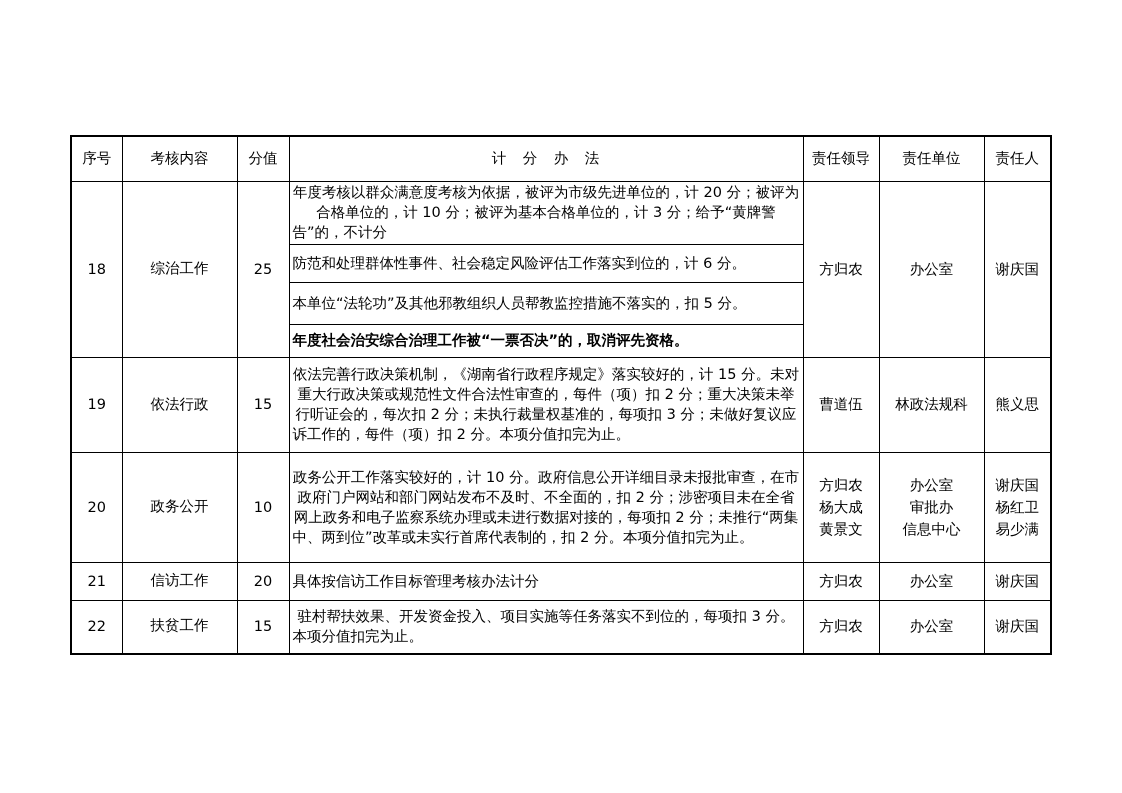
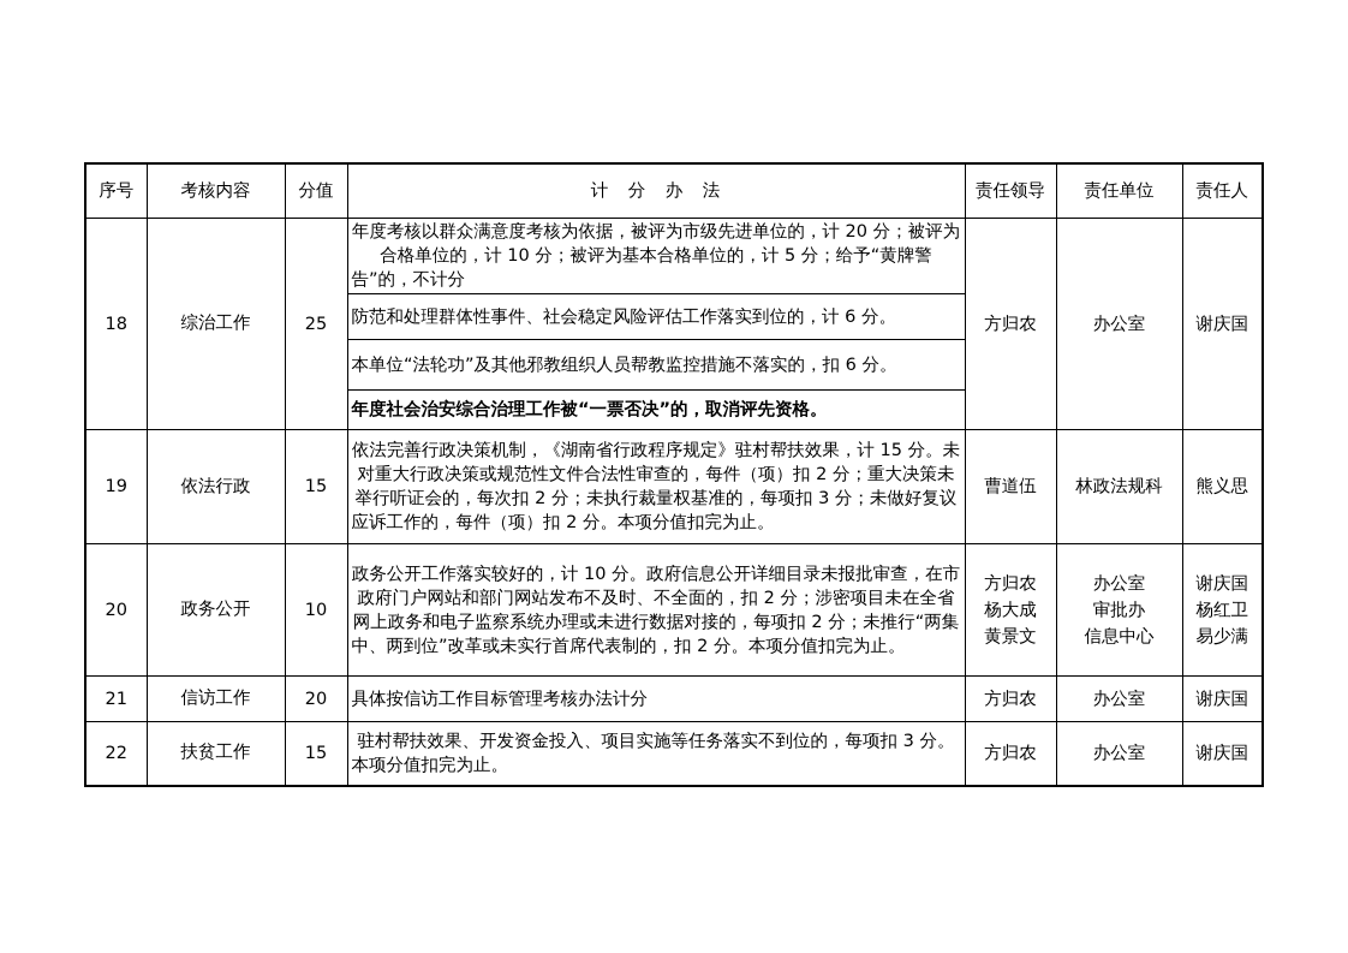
  序号	考核内容	分值	计 分 办 法	责任领导	责任单位	责任人
- 18	综治工作	25	年度考核以群众满意度考核为依据，被评为市级先进单位的，计 20 分；被评为合格单位的，计 10 分；被评为基本合格单位的，计 3 分；给予“黄牌警告”的，不计分	方归农	办公室	谢庆国
+ 18	综治工作	25	年度考核以群众满意度考核为依据，被评为市级先进单位的，计 20 分；被评为合格单位的，计 10 分；被评为基本合格单位的，计 5 分；给予“黄牌警告”的，不计分	方归农	办公室	谢庆国
  防范和处理群体性事件、社会稳定风险评估工作落实到位的，计 6 分。
- 本单位“法轮功”及其他邪教组织人员帮教监控措施不落实的，扣 5 分。
+ 本单位“法轮功”及其他邪教组织人员帮教监控措施不落实的，扣 6 分。
  年度社会治安综合治理工作被“一票否决”的，取消评先资格。
- 19	依法行政	15	依法完善行政决策机制，《湖南省行政程序规定》落实较好的，计 15 分。未对重大行政决策或规范性文件合法性审查的，每件（项）扣 2 分；重大决策未举行听证会的，每次扣 2 分；未执行裁量权基准的，每项扣 3 分；未做好复议应诉工作的，每件（项）扣 2 分。本项分值扣完为止。	曹道伍	林政法规科	熊义思
+ 19	依法行政	15	依法完善行政决策机制，《湖南省行政程序规定》驻村帮扶效果，计 15 分。未对重大行政决策或规范性文件合法性审查的，每件（项）扣 2 分；重大决策未举行听证会的，每次扣 2 分；未执行裁量权基准的，每项扣 3 分；未做好复议应诉工作的，每件（项）扣 2 分。本项分值扣完为止。	曹道伍	林政法规科	熊义思
  20	政务公开	10	政务公开工作落实较好的，计 10 分。政府信息公开详细目录未报批审查，在市政府门户网站和部门网站发布不及时、不全面的，扣 2 分；涉密项目未在全省网上政务和电子监察系统办理或未进行数据对接的，每项扣 2 分；未推行“两集中、两到位”改革或未实行首席代表制的，扣 2 分。本项分值扣完为止。	方归农 杨大成 黄景文	办公室 审批办 信息中心	谢庆国 杨红卫 易少满
  21	信访工作	20	具体按信访工作目标管理考核办法计分	方归农	办公室	谢庆国
  22	扶贫工作	15	驻村帮扶效果、开发资金投入、项目实施等任务落实不到位的，每项扣 3 分。本项分值扣完为止。	方归农	办公室	谢庆国
